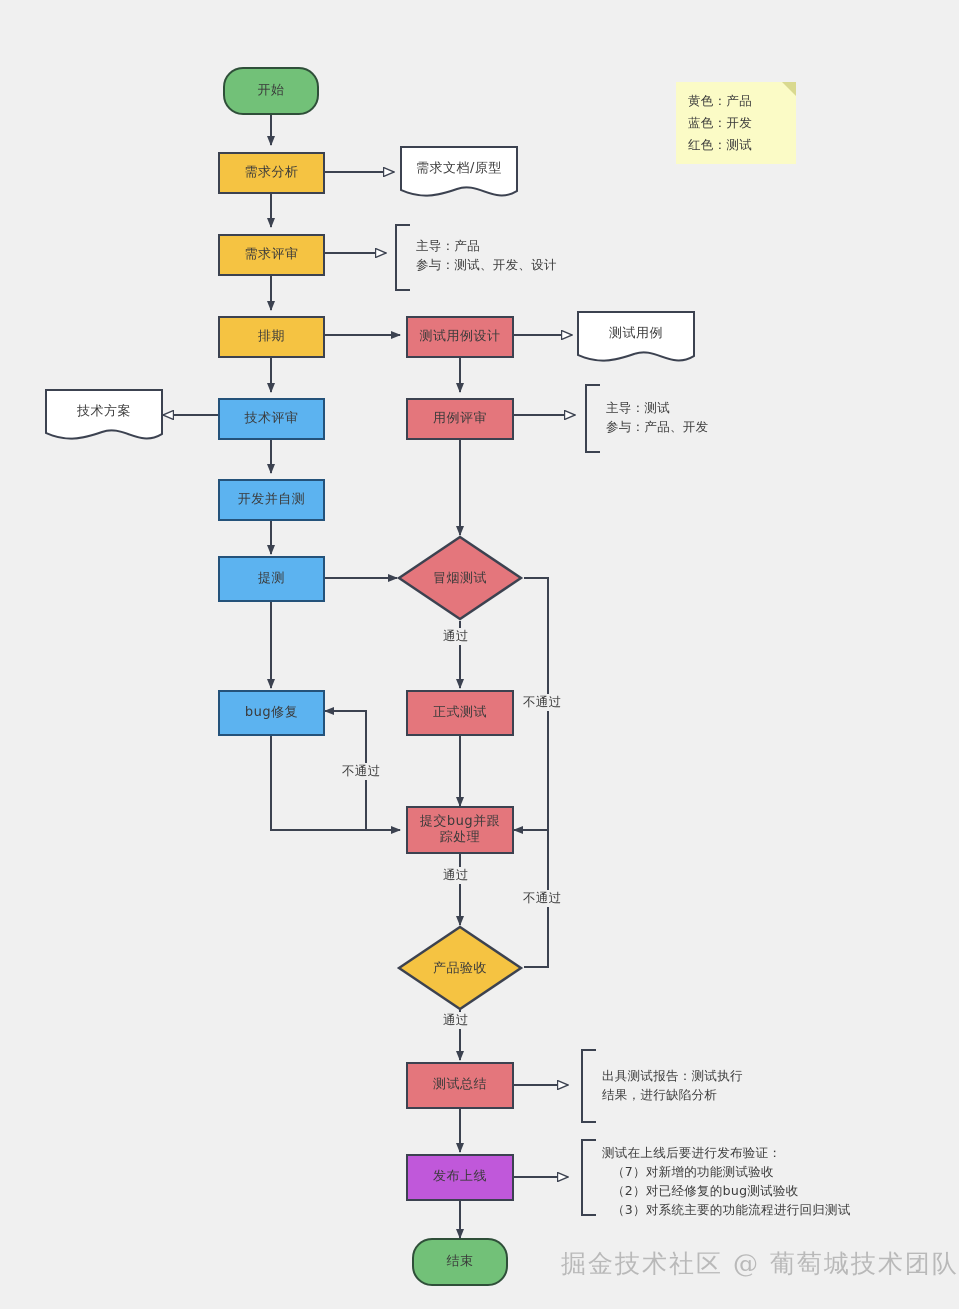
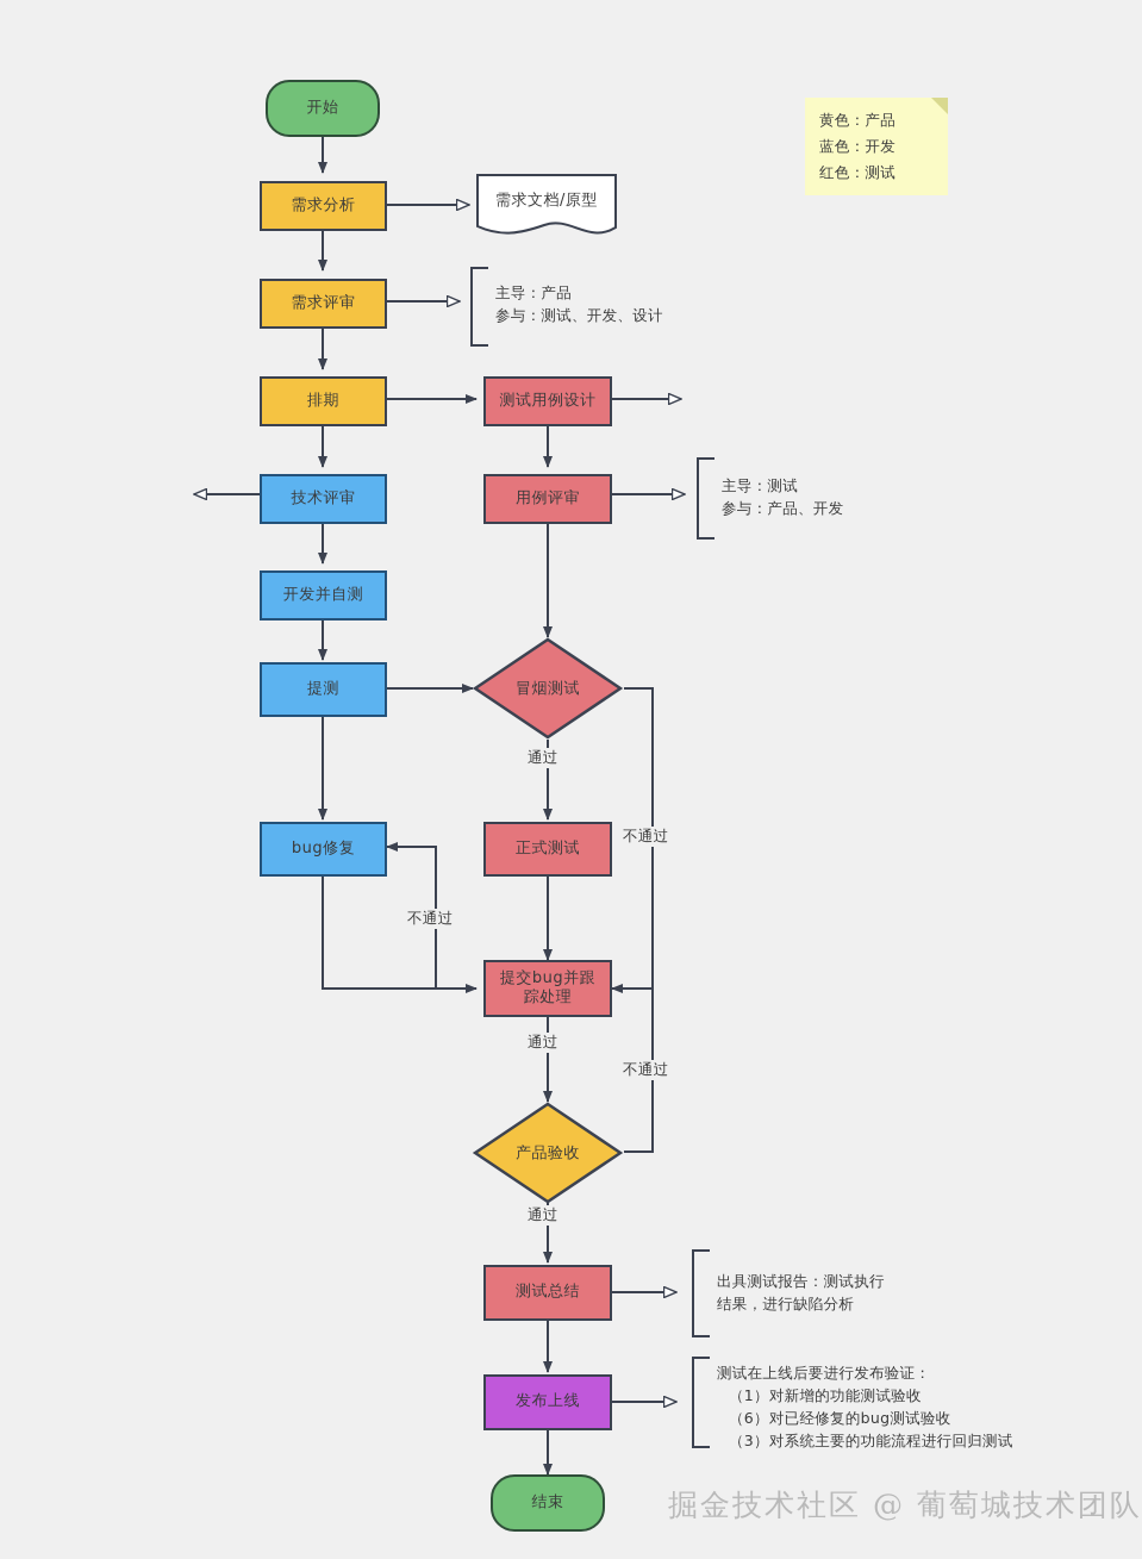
  黄色：产品
  蓝色：开发
  红色：测试
  开始
  需求分析
  需求评审
  排期
  技术评审
  开发并自测
  提测
  bug修复
  测试用例设计
  用例评审
  正式测试
  提交bug并跟踪处理
  测试总结
  发布上线
  结束
  冒烟测试
  产品验收
  需求文档/原型
- 技术方案
- 测试用例
  主导：产品
  参与：测试、开发、设计
  主导：测试
  参与：产品、开发
  出具测试报告：测试执行
  结果，进行缺陷分析
  测试在上线后要进行发布验证：
- （7）对新增的功能测试验收
+ （1）对新增的功能测试验收
- （2）对已经修复的bug测试验收
+ （6）对已经修复的bug测试验收
  （3）对系统主要的功能流程进行回归测试
  通过
  不通过
  不通过
  通过
  不通过
  通过
  掘金技术社区 @ 葡萄城技术团队
